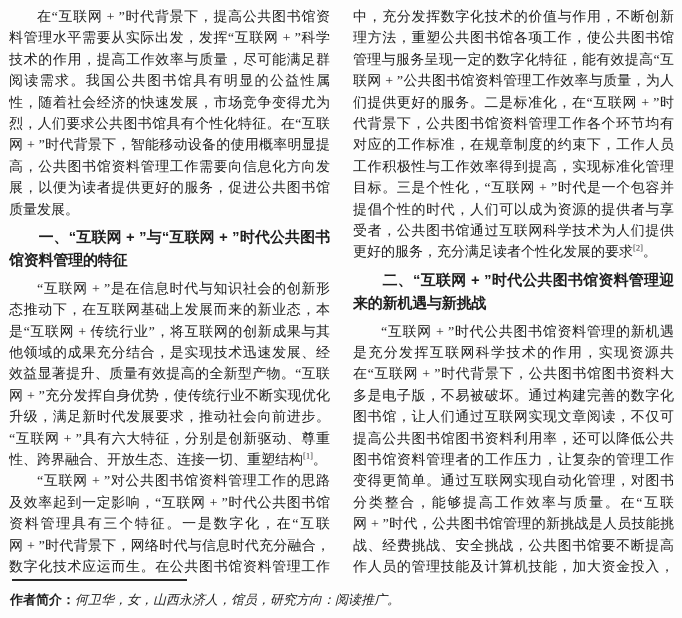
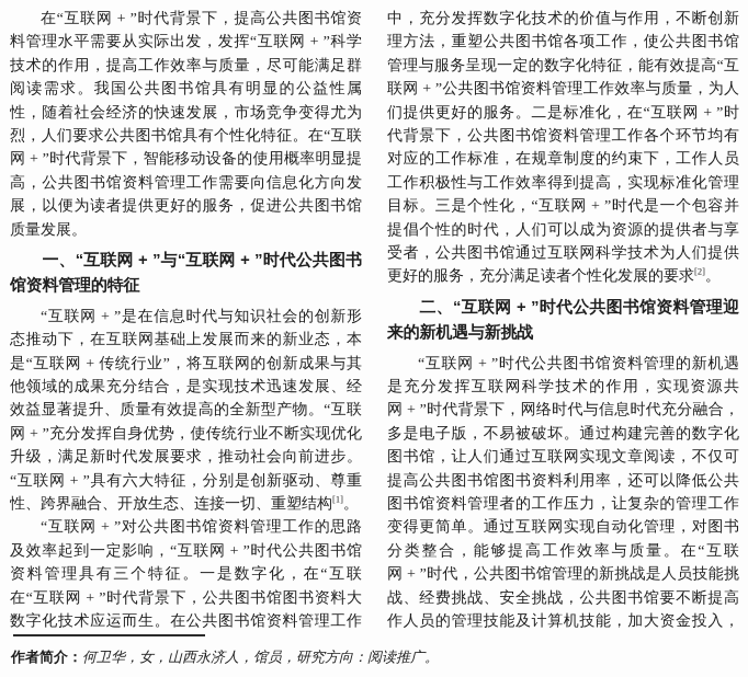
  在“互联网 + ”时代背景下，提高公共图书馆资
  料管理水平需要从实际出发，发挥“互联网 + ”科学
  技术的作用，提高工作效率与质量，尽可能满足群
  阅读需求。我国公共图书馆具有明显的公益性属
  性，随着社会经济的快速发展，市场竞争变得尤为
  烈，人们要求公共图书馆具有个性化特征。在“互联
  网 + ”时代背景下，智能移动设备的使用概率明显提
  高，公共图书馆资料管理工作需要向信息化方向发
  展，以便为读者提供更好的服务，促进公共图书馆
  质量发展。
  一、“互联网 + ”与“互联网 + ”时代公共图书
  馆资料管理的特征
  “互联网 + ”是在信息时代与知识社会的创新形
  态推动下，在互联网基础上发展而来的新业态，本
  是“互联网 + 传统行业”，将互联网的创新成果与其
  他领域的成果充分结合，是实现技术迅速发展、经
  效益显著提升、质量有效提高的全新型产物。“互联
  网 + ”充分发挥自身优势，使传统行业不断实现优化
  升级，满足新时代发展要求，推动社会向前进步。
  “互联网 + ”具有六大特征，分别是创新驱动、尊重
  性、跨界融合、开放生态、连接一切、重塑结构[1]。
  “互联网 + ”对公共图书馆资料管理工作的思路
  及效率起到一定影响，“互联网 + ”时代公共图书馆
  资料管理具有三个特征。一是数字化，在“互联
- 网 + ”时代背景下，网络时代与信息时代充分融合，
+ 在“互联网 + ”时代背景下，公共图书馆图书资料大
  数字化技术应运而生。在公共图书馆资料管理工作
  中，充分发挥数字化技术的价值与作用，不断创新
  理方法，重塑公共图书馆各项工作，使公共图书馆
  管理与服务呈现一定的数字化特征，能有效提高“互
  联网 + ”公共图书馆资料管理工作效率与质量，为人
  们提供更好的服务。二是标准化，在“互联网 + ”时
  代背景下，公共图书馆资料管理工作各个环节均有
  对应的工作标准，在规章制度的约束下，工作人员
  工作积极性与工作效率得到提高，实现标准化管理
  目标。三是个性化，“互联网 + ”时代是一个包容并
  提倡个性的时代，人们可以成为资源的提供者与享
  受者，公共图书馆通过互联网科学技术为人们提供
  更好的服务，充分满足读者个性化发展的要求[2]。
  二、“互联网 + ”时代公共图书馆资料管理迎
  来的新机遇与新挑战
  “互联网 + ”时代公共图书馆资料管理的新机遇
  是充分发挥互联网科学技术的作用，实现资源共
- 在“互联网 + ”时代背景下，公共图书馆图书资料大
+ 网 + ”时代背景下，网络时代与信息时代充分融合，
  多是电子版，不易被破坏。通过构建完善的数字化
  图书馆，让人们通过互联网实现文章阅读，不仅可
  提高公共图书馆图书资料利用率，还可以降低公共
  图书馆资料管理者的工作压力，让复杂的管理工作
  变得更简单。通过互联网实现自动化管理，对图书
  分类整合，能够提高工作效率与质量。在“互联
  网 + ”时代，公共图书馆管理的新挑战是人员技能挑
  战、经费挑战、安全挑战，公共图书馆要不断提高
  作人员的管理技能及计算机技能，加大资金投入，
  作者简介：何卫华，女，山西永济人，馆员，研究方向：阅读推广。
